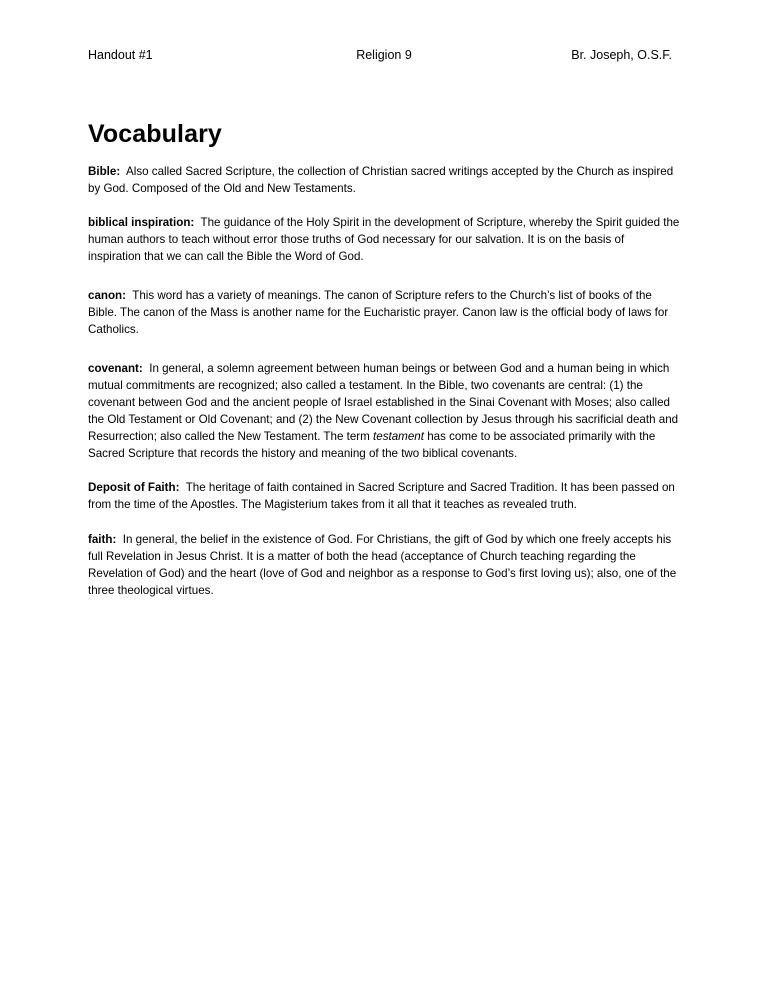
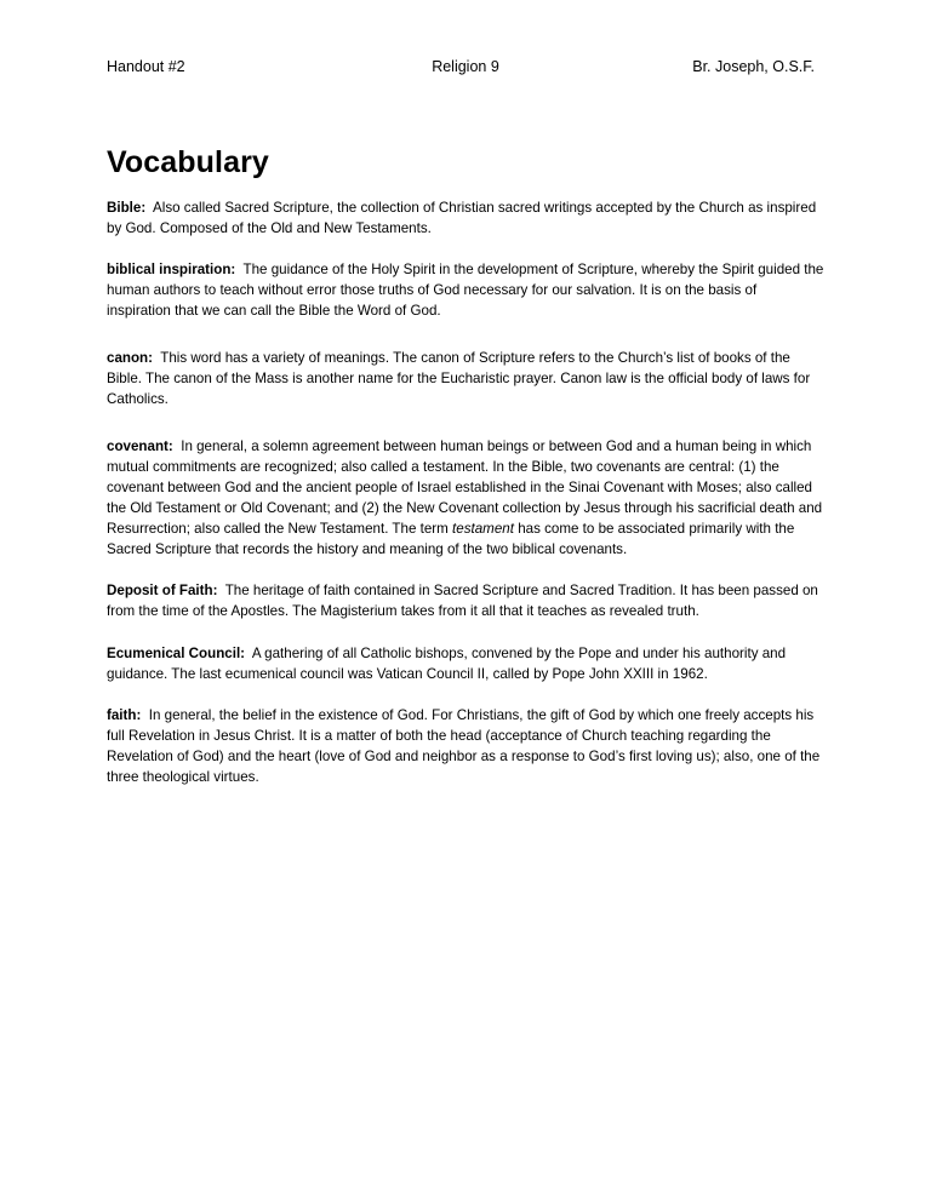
- Handout #1
+ Handout #2
  Religion 9
  Br. Joseph, O.S.F.
  Vocabulary
  Bible: Also called Sacred Scripture, the collection of Christian sacred writings accepted by the Church as inspired by God. Composed of the Old and New Testaments.
  biblical inspiration: The guidance of the Holy Spirit in the development of Scripture, whereby the Spirit guided the human authors to teach without error those truths of God necessary for our salvation. It is on the basis of inspiration that we can call the Bible the Word of God.
  canon: This word has a variety of meanings. The canon of Scripture refers to the Church’s list of books of the Bible. The canon of the Mass is another name for the Eucharistic prayer. Canon law is the official body of laws for Catholics.
  covenant: In general, a solemn agreement between human beings or between God and a human being in which mutual commitments are recognized; also called a testament. In the Bible, two covenants are central: (1) the covenant between God and the ancient people of Israel established in the Sinai Covenant with Moses; also called the Old Testament or Old Covenant; and (2) the New Covenant collection by Jesus through his sacrificial death and Resurrection; also called the New Testament. The term testament has come to be associated primarily with the Sacred Scripture that records the history and meaning of the two biblical covenants.
  Deposit of Faith: The heritage of faith contained in Sacred Scripture and Sacred Tradition. It has been passed on from the time of the Apostles. The Magisterium takes from it all that it teaches as revealed truth.
+ Ecumenical Council: A gathering of all Catholic bishops, convened by the Pope and under his authority and guidance. The last ecumenical council was Vatican Council II, called by Pope John XXIII in 1962.
  faith: In general, the belief in the existence of God. For Christians, the gift of God by which one freely accepts his full Revelation in Jesus Christ. It is a matter of both the head (acceptance of Church teaching regarding the Revelation of God) and the heart (love of God and neighbor as a response to God’s first loving us); also, one of the three theological virtues.
